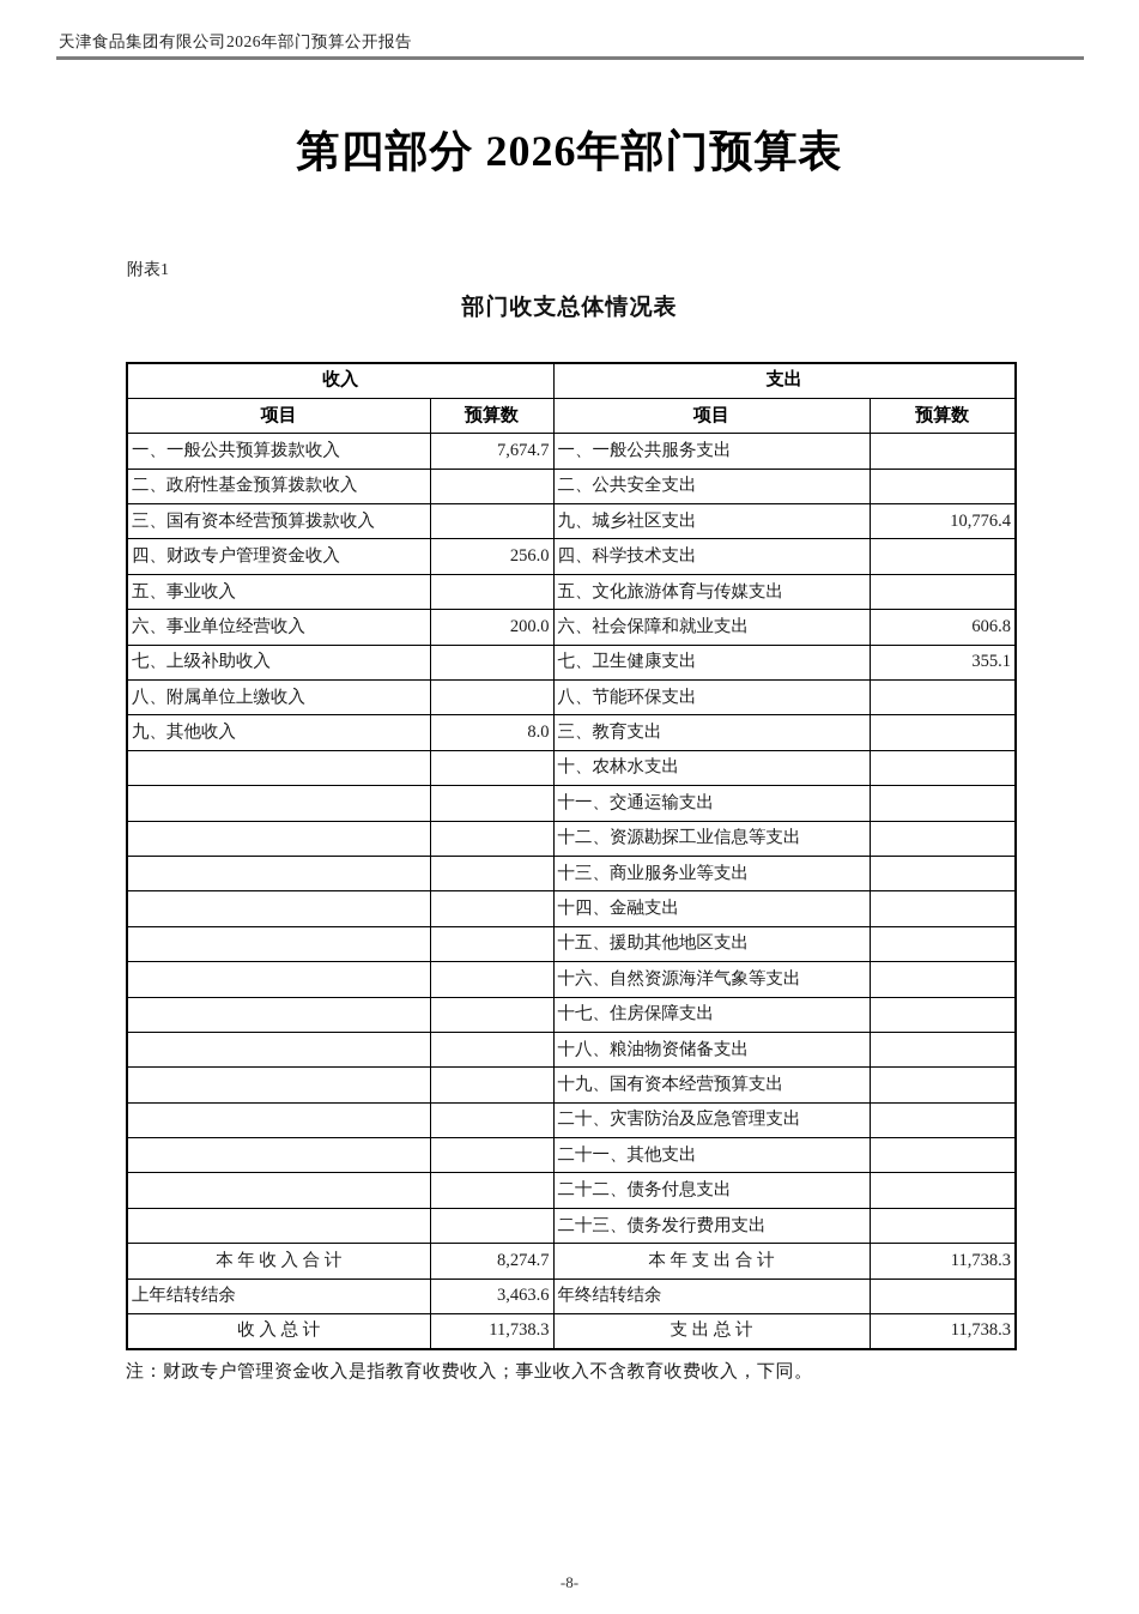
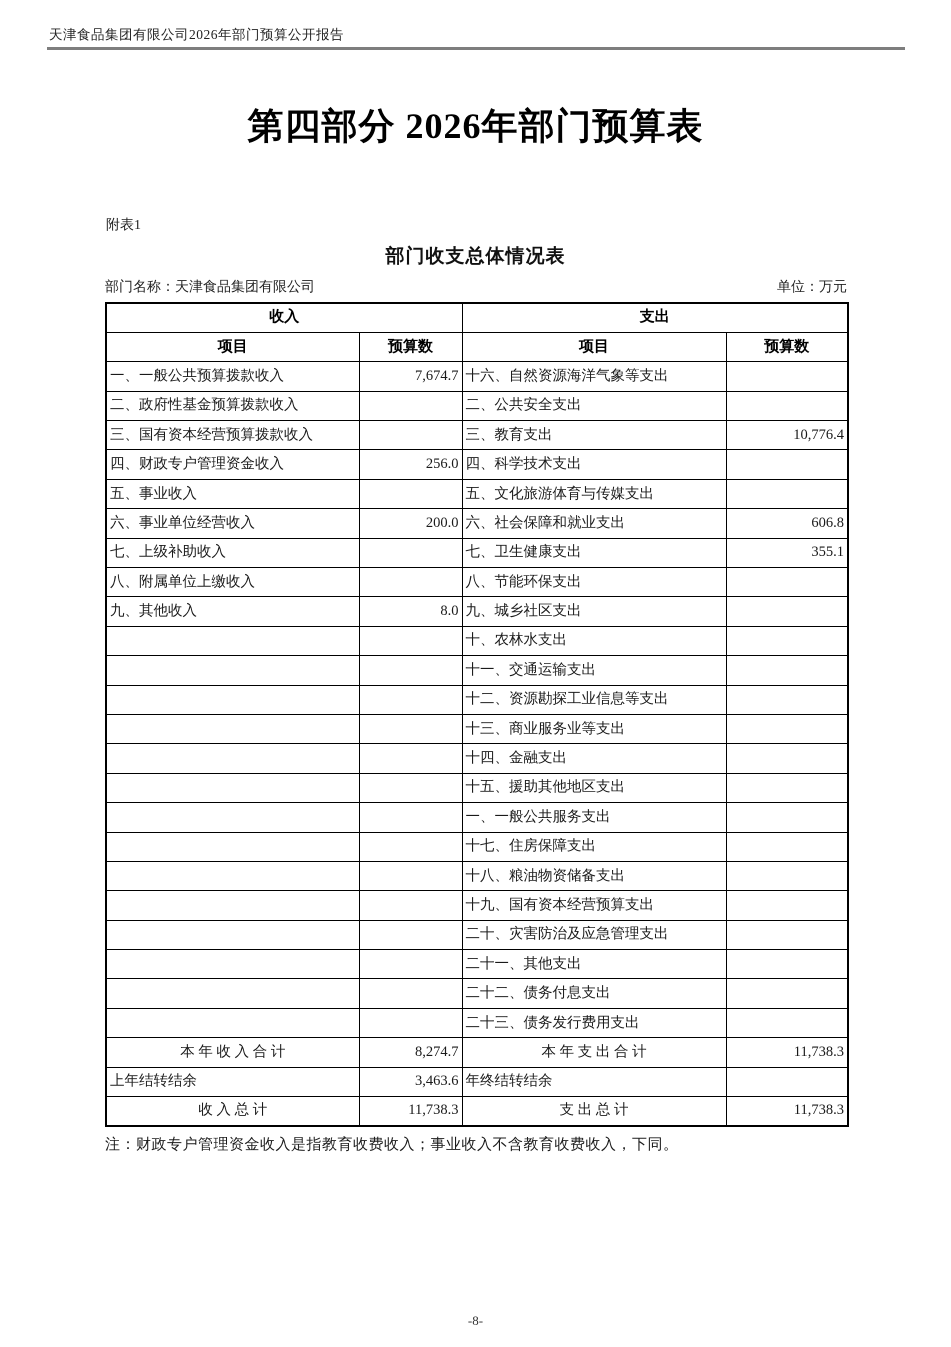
  天津食品集团有限公司2026年部门预算公开报告
  第四部分 2026年部门预算表
  附表1
  部门收支总体情况表
+ 部门名称：天津食品集团有限公司
+ 单位：万元
  收入	支出
  项目	预算数	项目	预算数
- 一、一般公共预算拨款收入	7,674.7	一、一般公共服务支出
+ 一、一般公共预算拨款收入	7,674.7	十六、自然资源海洋气象等支出
  二、政府性基金预算拨款收入		二、公共安全支出
- 三、国有资本经营预算拨款收入		九、城乡社区支出	10,776.4
+ 三、国有资本经营预算拨款收入		三、教育支出	10,776.4
  四、财政专户管理资金收入	256.0	四、科学技术支出
  五、事业收入		五、文化旅游体育与传媒支出
  六、事业单位经营收入	200.0	六、社会保障和就业支出	606.8
  七、上级补助收入		七、卫生健康支出	355.1
  八、附属单位上缴收入		八、节能环保支出
- 九、其他收入	8.0	三、教育支出
+ 九、其他收入	8.0	九、城乡社区支出
  		十、农林水支出
  		十一、交通运输支出
  		十二、资源勘探工业信息等支出
  		十三、商业服务业等支出
  		十四、金融支出
  		十五、援助其他地区支出
- 		十六、自然资源海洋气象等支出
+ 		一、一般公共服务支出
  		十七、住房保障支出
  		十八、粮油物资储备支出
  		十九、国有资本经营预算支出
  		二十、灾害防治及应急管理支出
  		二十一、其他支出
  		二十二、债务付息支出
  		二十三、债务发行费用支出
  本 年 收 入 合 计	8,274.7	本 年 支 出 合 计	11,738.3
  上年结转结余	3,463.6	年终结转结余
  收 入 总 计	11,738.3	支 出 总 计	11,738.3
  注：财政专户管理资金收入是指教育收费收入；事业收入不含教育收费收入，下同。
  -8-
